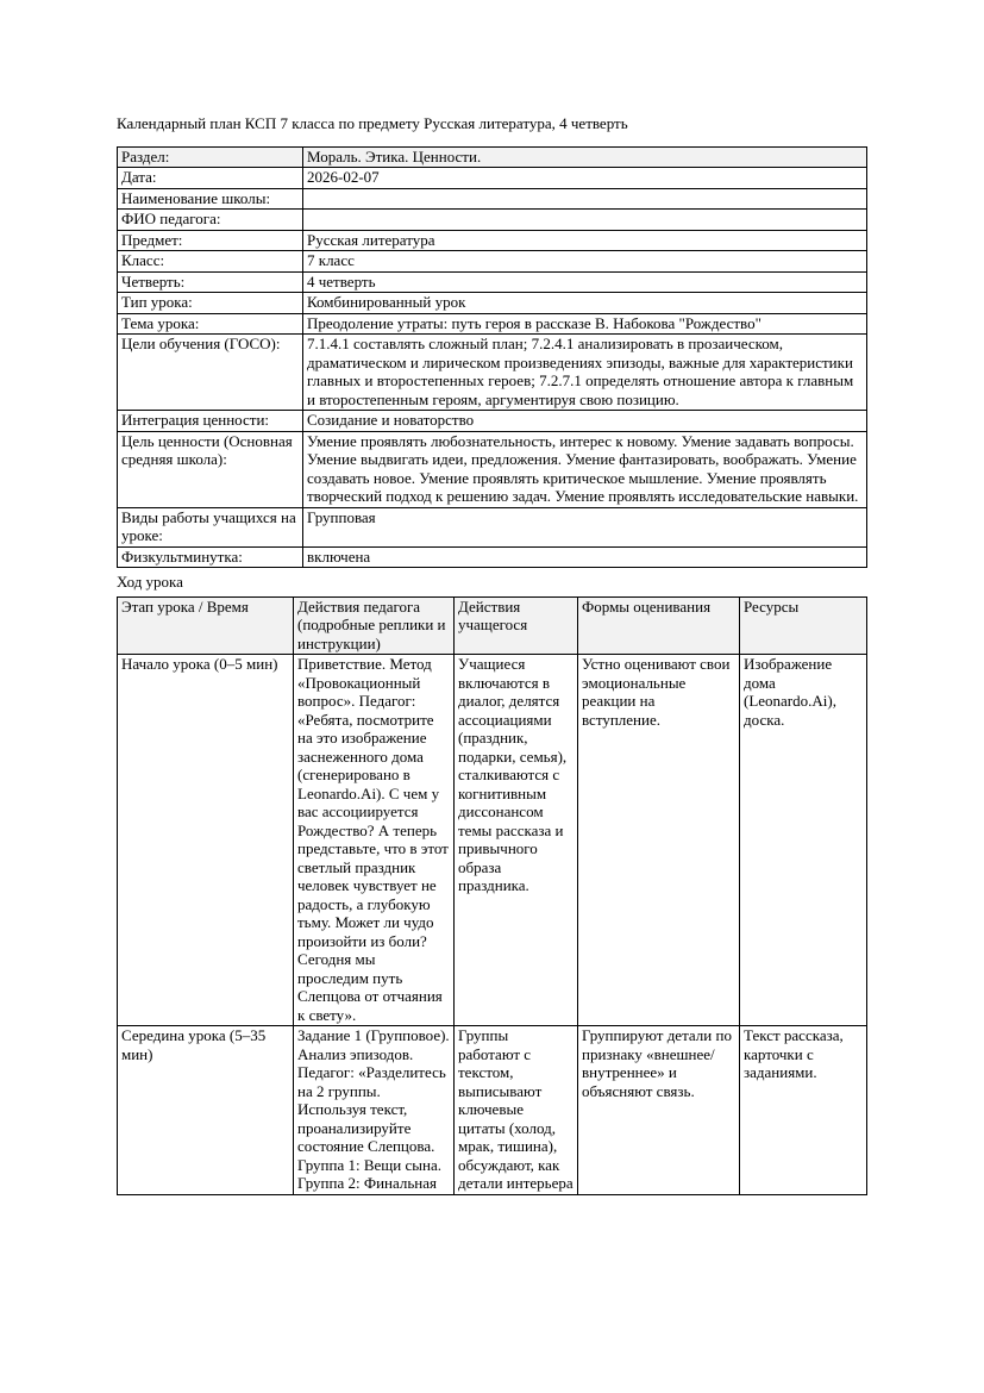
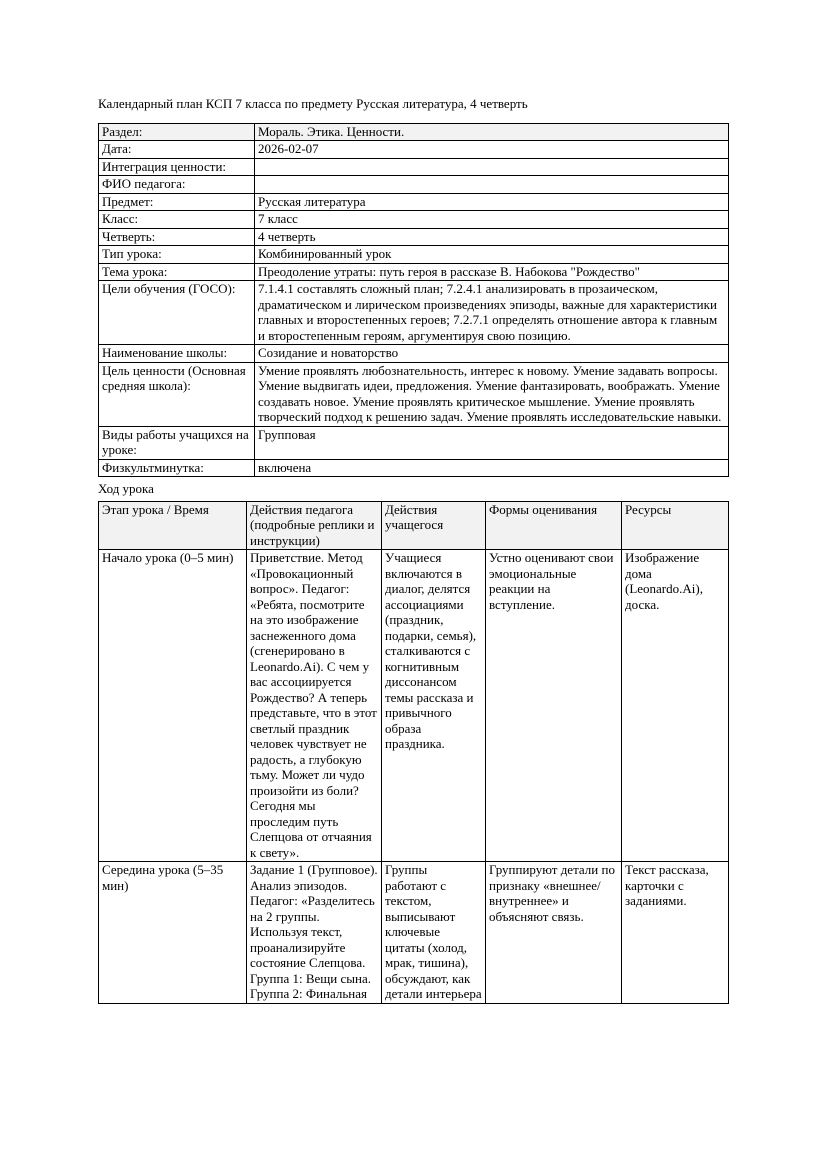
  Календарный план КСП 7 класса по предмету Русская литература, 4 четверть
  Раздел:	Мораль. Этика. Ценности.
  Дата:	2026-02-07
- Наименование школы:
+ Интеграция ценности:
  ФИО педагога:
  Предмет:	Русская литература
  Класс:	7 класс
  Четверть:	4 четверть
  Тип урока:	Комбинированный урок
  Тема урока:	Преодоление утраты: путь героя в рассказе В. Набокова "Рождество"
  Цели обучения (ГОСО):	7.1.4.1 составлять сложный план; 7.2.4.1 анализировать в прозаическом, драматическом и лирическом произведениях эпизоды, важные для характеристики главных и второстепенных героев; 7.2.7.1 определять отношение автора к главным и второстепенным героям, аргументируя свою позицию.
- Интеграция ценности:	Созидание и новаторство
+ Наименование школы:	Созидание и новаторство
  Цель ценности (Основная средняя школа):	Умение проявлять любознательность, интерес к новому. Умение задавать вопросы. Умение выдвигать идеи, предложения. Умение фантазировать, воображать. Умение создавать новое. Умение проявлять критическое мышление. Умение проявлять творческий подход к решению задач. Умение проявлять исследовательские навыки.
  Виды работы учащихся на уроке:	Групповая
  Физкультминутка:	включена
  Ход урока
  Этап урока / Время	Действия педагога (подробные реплики и инструкции)	Действия учащегося	Формы оценивания	Ресурсы
  Начало урока (0–5 мин)	Приветствие. Метод «Провокационный вопрос». Педагог: «Ребята, посмотрите на это изображение заснеженного дома (сгенерировано в Leonardo.Ai). С чем у вас ассоциируется Рождество? А теперь представьте, что в этот светлый праздник человек чувствует не радость, а глубокую тьму. Может ли чудо произойти из боли? Сегодня мы проследим путь Слепцова от отчаяния к свету».	Учащиеся включаются в диалог, делятся ассоциациями (праздник, подарки, семья), сталкиваются с когнитивным диссонансом темы рассказа и привычного образа праздника.	Устно оценивают свои эмоциональные реакции на вступление.	Изображение дома (Leonardo.Ai), доска.
  Середина урока (5–35 мин)	Задание 1 (Групповое). Анализ эпизодов. Педагог: «Разделитесь на 2 группы. Используя текст, проанализируйте состояние Слепцова. Группа 1: Вещи сына. Группа 2: Финальная	Группы работают с текстом, выписывают ключевые цитаты (холод, мрак, тишина), обсуждают, как детали интерьера	Группируют детали по признаку «внешнее/внутреннее» и объясняют связь.	Текст рассказа, карточки с заданиями.
